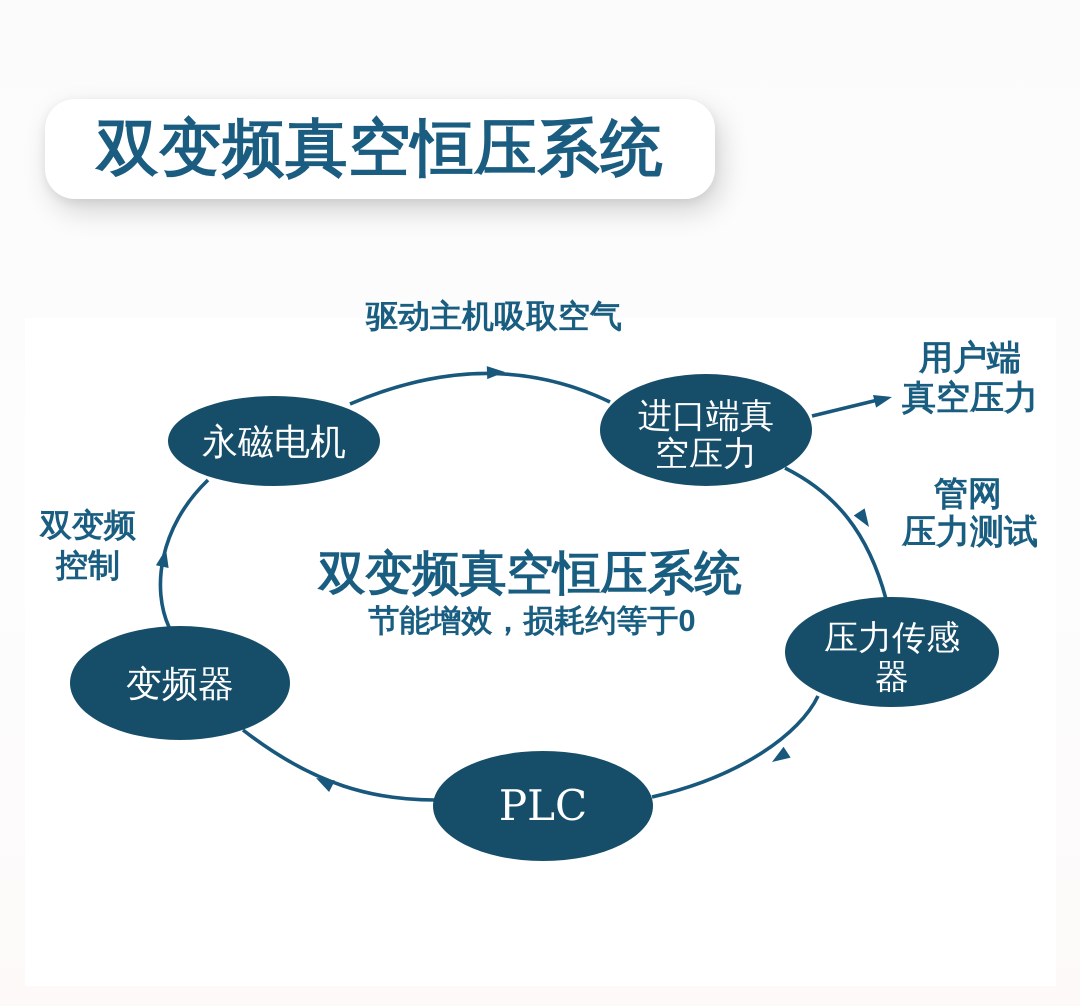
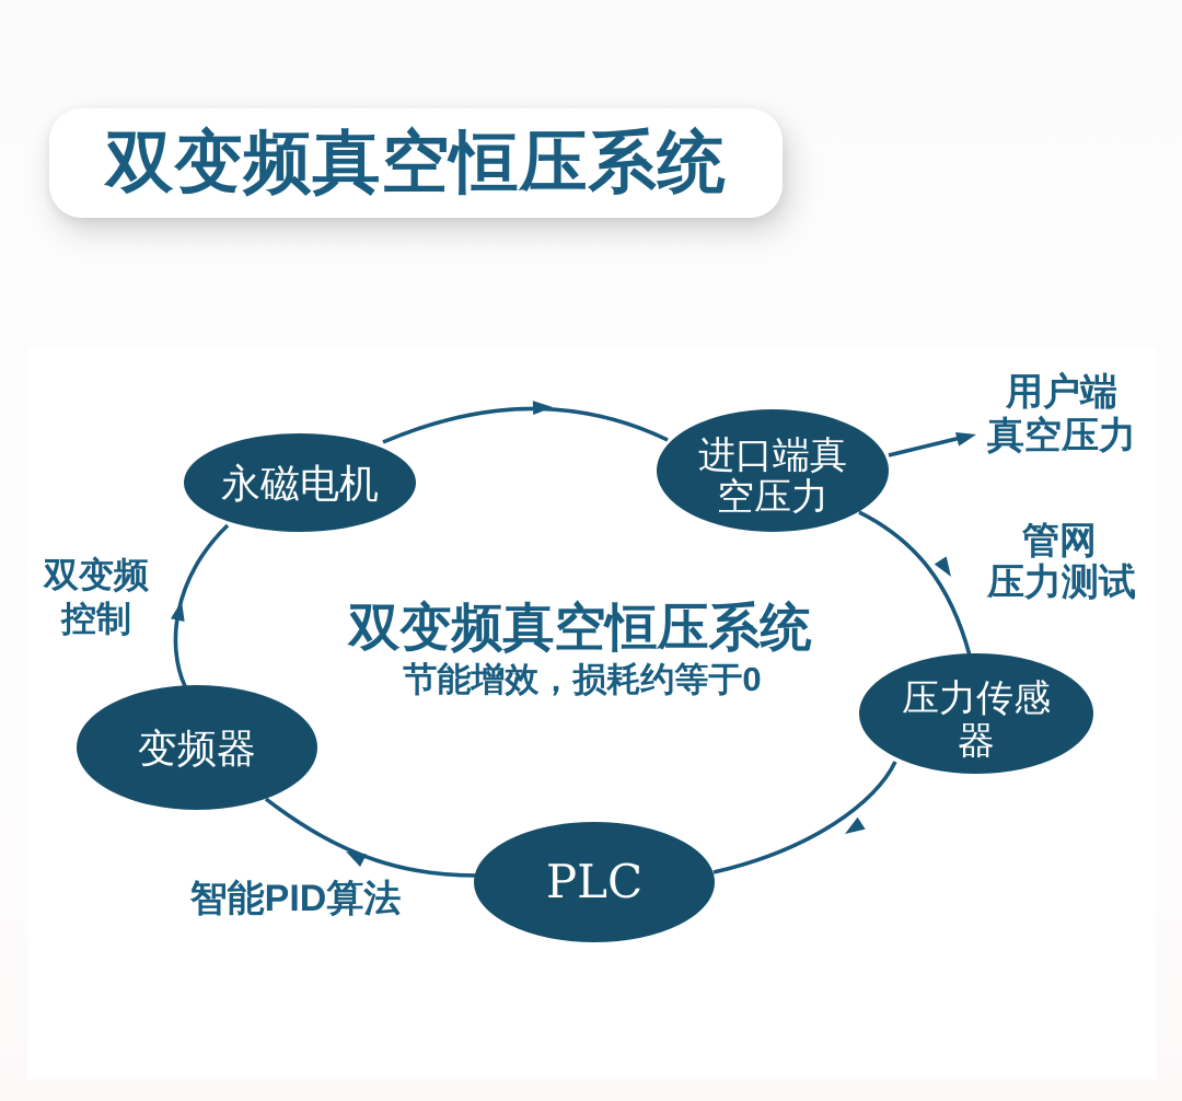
  双变频真空恒压系统
  永磁电机
  进口端真
  空压力
  压力传感
  器
  PLC
  变频器
- 驱动主机吸取空气
  用户端
  真空压力
  管网
  压力测试
+ 智能PID算法
  双变频
  控制
  双变频真空恒压系统
  节能增效，损耗约等于0
